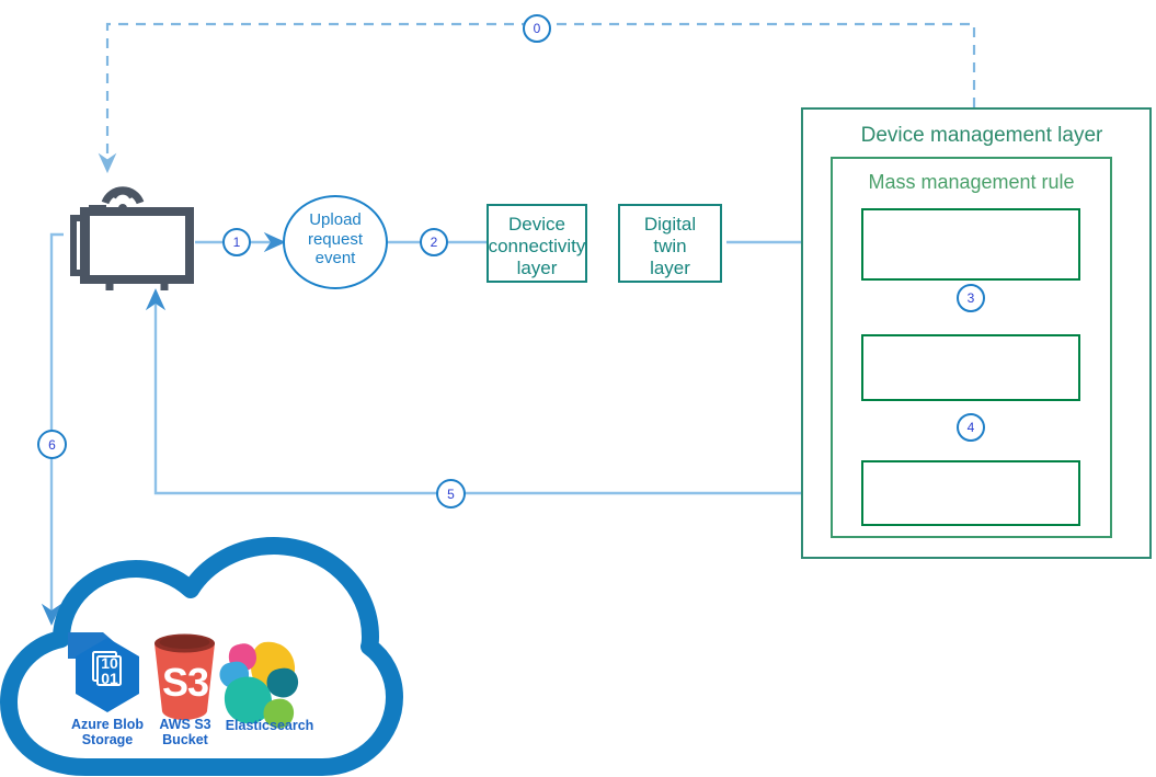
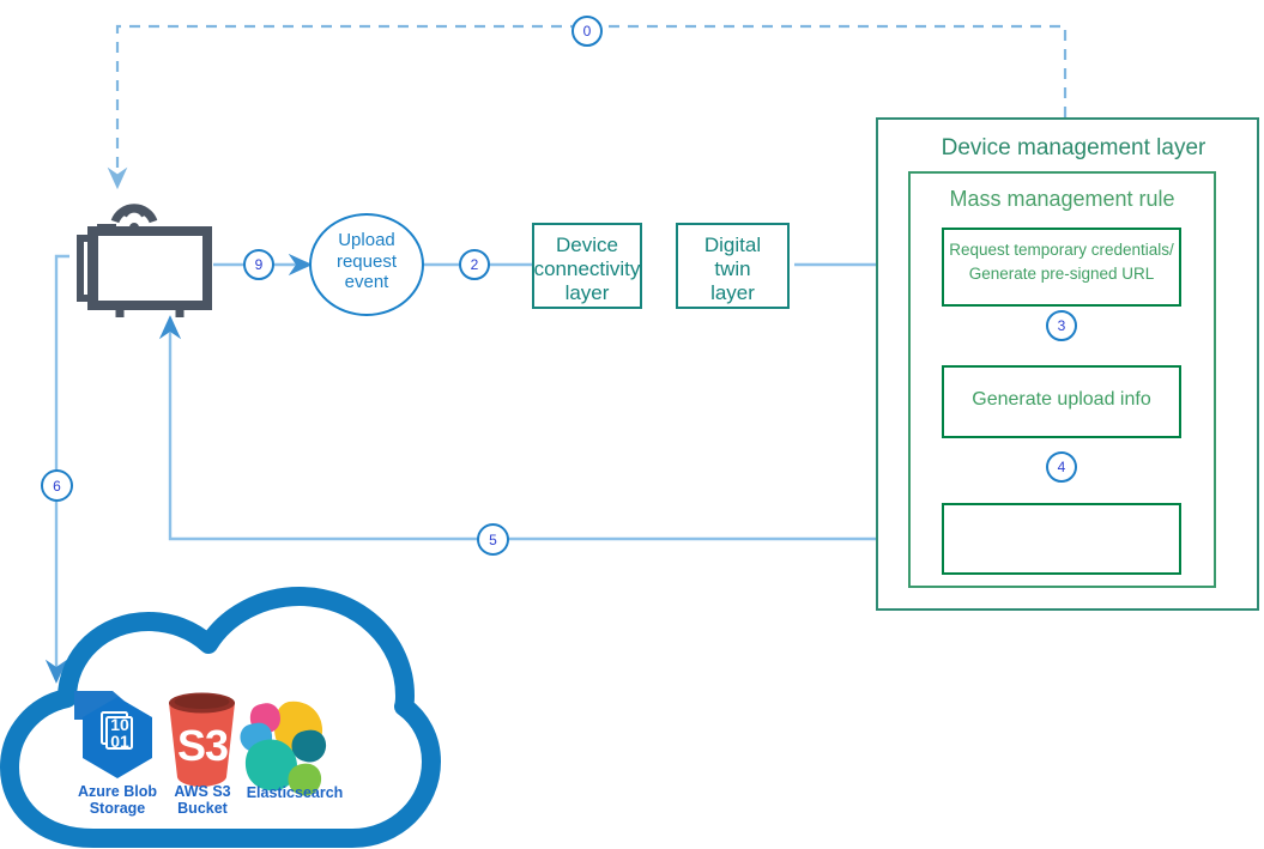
  Upload
  request
  event
  Device
  connectivity
  layer
  Digital
  twin
  layer
  Device management layer
  Mass management rule
+ Request temporary credentials/
+ Generate pre-signed URL
+ Generate upload info
  0
- 1
+ 9
  2
  3
  4
  5
  6
  Azure Blob
  Storage
  AWS S3
  Bucket
  Elasticsearch
  10
  01
  S3
